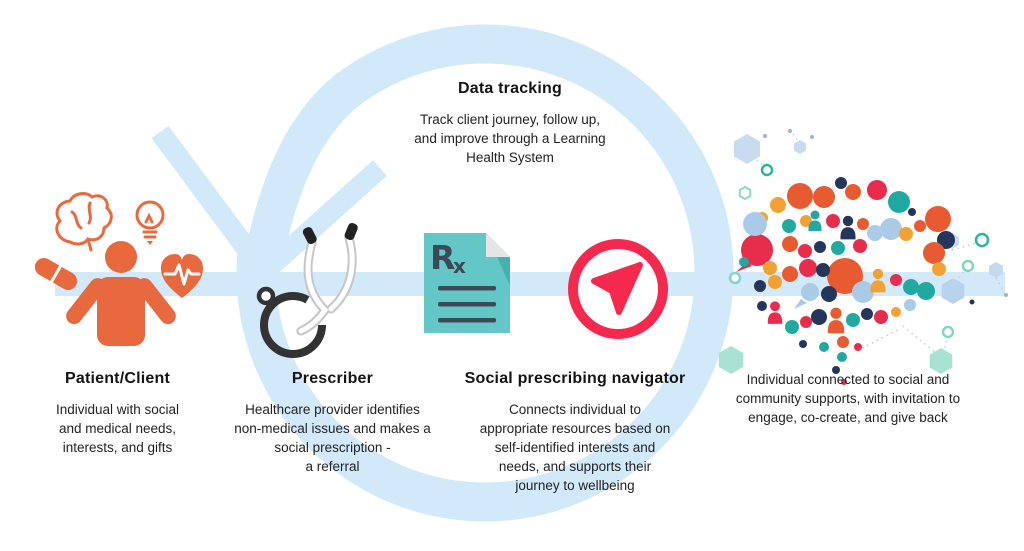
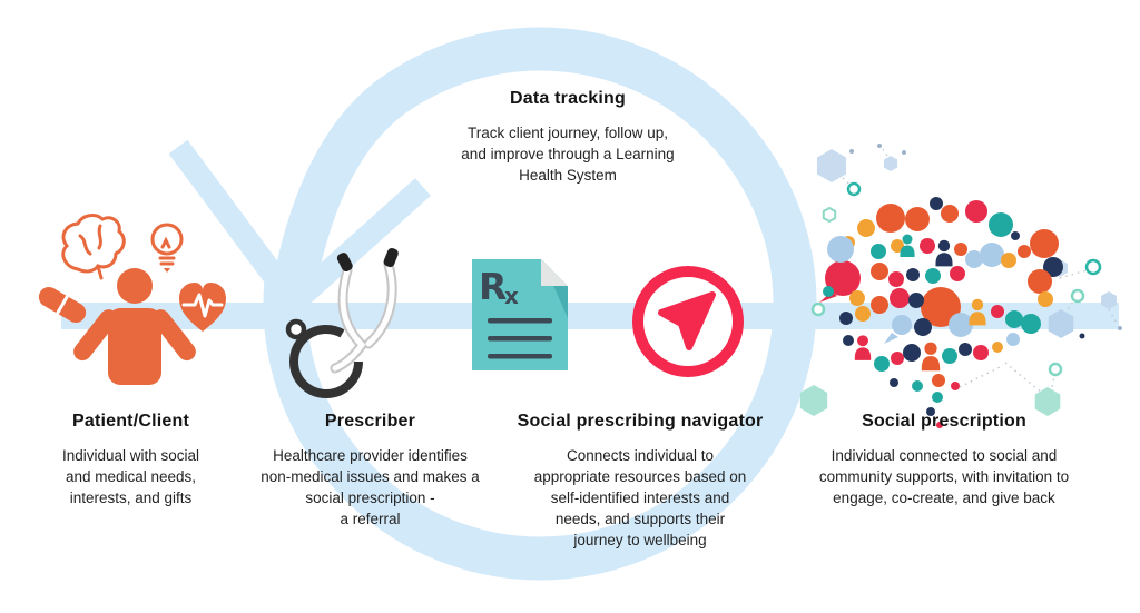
  R
  x
  Data tracking
  Track client journey, follow up,
  and improve through a Learning
  Health System
  Patient/Client
  Individual with social
  and medical needs,
  interests, and gifts
  Prescriber
  Healthcare provider identifies
  non-medical issues and makes a
  social prescription -
  a referral
  Social prescribing navigator
  Connects individual to
  appropriate resources based on
  self-identified interests and
  needs, and supports their
  journey to wellbeing
+ Social prescription
  Individual connected to social and
  community supports, with invitation to
  engage, co-create, and give back
